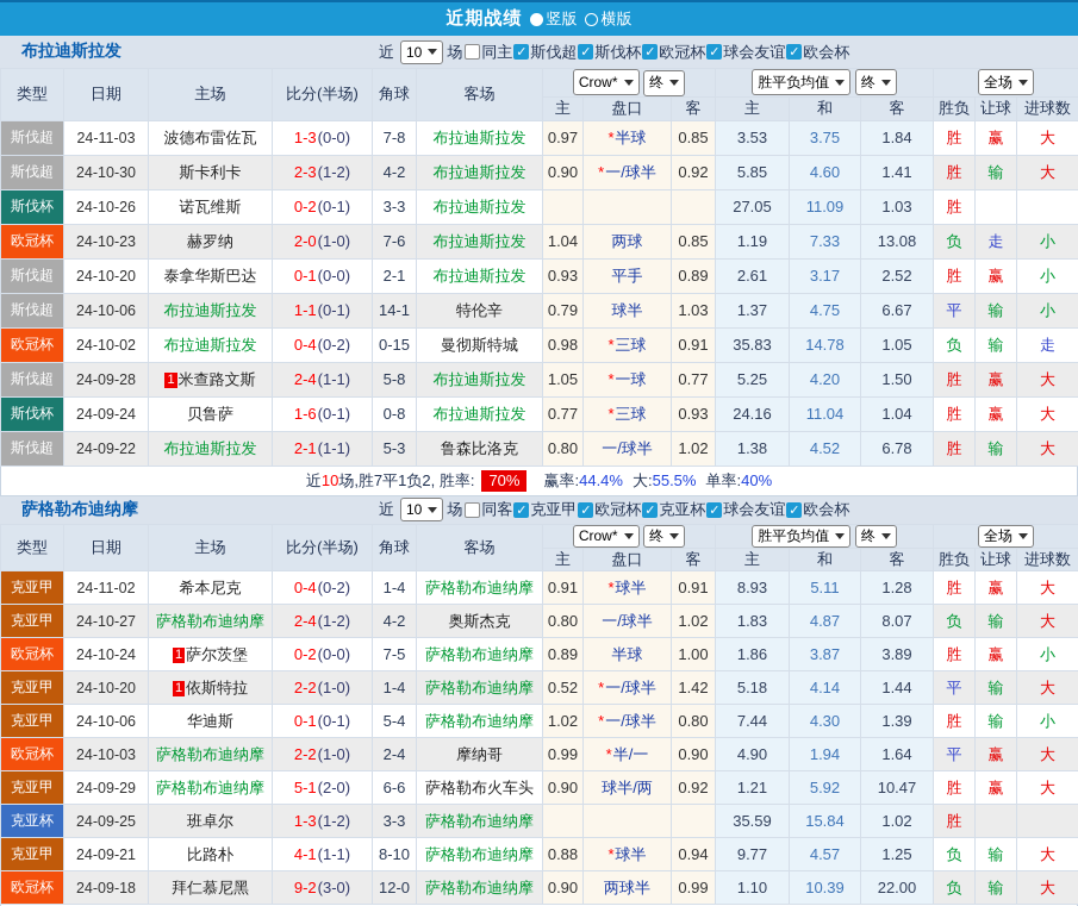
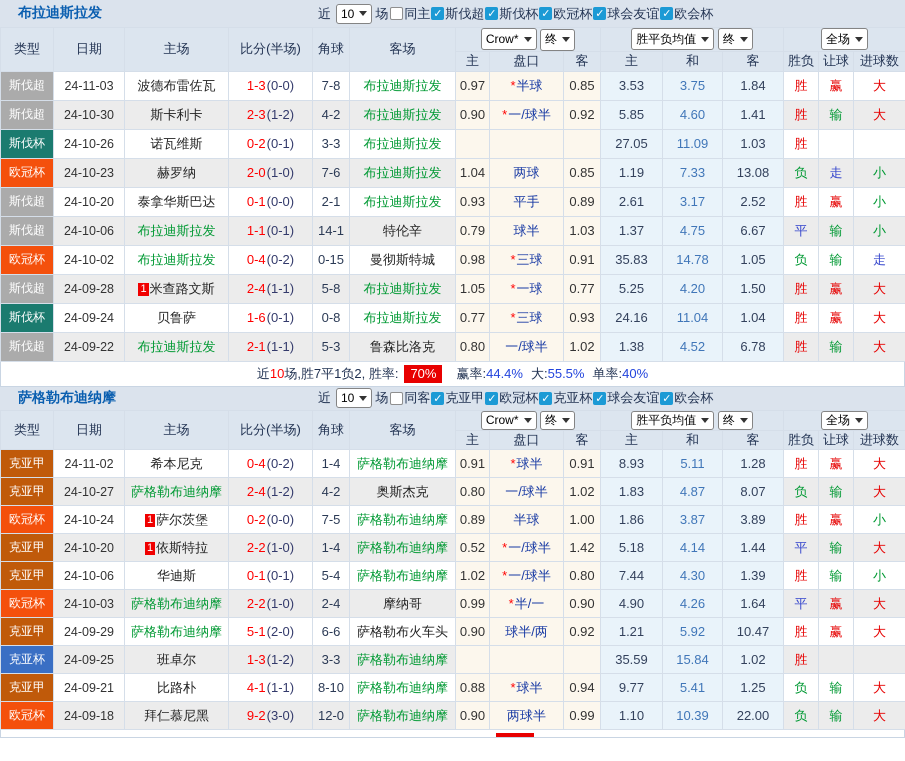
- 近期战绩
- 竖版
- 横版
  布拉迪斯拉发
  近
  10
  场
  同主
  ✓
  斯伐超
  ✓
  斯伐杯
  ✓
  欧冠杯
  ✓
  球会友谊
  ✓
  欧会杯
  类型	日期	主场	比分(半场)	角球	客场	Crow* 终	胜平负均值 终	全场
  主	盘口	客	主	和	客	胜负	让球	进球数
  斯伐超	24-11-03	波德布雷佐瓦	1-3(0-0)	7-8	布拉迪斯拉发	0.97	*半球	0.85	3.53	3.75	1.84	胜	赢	大
  斯伐超	24-10-30	斯卡利卡	2-3(1-2)	4-2	布拉迪斯拉发	0.90	*一/球半	0.92	5.85	4.60	1.41	胜	输	大
  斯伐杯	24-10-26	诺瓦维斯	0-2(0-1)	3-3	布拉迪斯拉发				27.05	11.09	1.03	胜
  欧冠杯	24-10-23	赫罗纳	2-0(1-0)	7-6	布拉迪斯拉发	1.04	两球	0.85	1.19	7.33	13.08	负	走	小
  斯伐超	24-10-20	泰拿华斯巴达	0-1(0-0)	2-1	布拉迪斯拉发	0.93	平手	0.89	2.61	3.17	2.52	胜	赢	小
  斯伐超	24-10-06	布拉迪斯拉发	1-1(0-1)	14-1	特伦辛	0.79	球半	1.03	1.37	4.75	6.67	平	输	小
  欧冠杯	24-10-02	布拉迪斯拉发	0-4(0-2)	0-15	曼彻斯特城	0.98	*三球	0.91	35.83	14.78	1.05	负	输	走
  斯伐超	24-09-28	1 米查路文斯	2-4(1-1)	5-8	布拉迪斯拉发	1.05	*一球	0.77	5.25	4.20	1.50	胜	赢	大
  斯伐杯	24-09-24	贝鲁萨	1-6(0-1)	0-8	布拉迪斯拉发	0.77	*三球	0.93	24.16	11.04	1.04	胜	赢	大
  斯伐超	24-09-22	布拉迪斯拉发	2-1(1-1)	5-3	鲁森比洛克	0.80	一/球半	1.02	1.38	4.52	6.78	胜	输	大
  近10场,胜7平1负2, 胜率: 70% 赢率:44.4% 大:55.5% 单率:40%
  萨格勒布迪纳摩
  近
  10
  场
  同客
  ✓
  克亚甲
  ✓
  欧冠杯
  ✓
  克亚杯
  ✓
  球会友谊
  ✓
  欧会杯
  类型	日期	主场	比分(半场)	角球	客场	Crow* 终	胜平负均值 终	全场
  主	盘口	客	主	和	客	胜负	让球	进球数
  克亚甲	24-11-02	希本尼克	0-4(0-2)	1-4	萨格勒布迪纳摩	0.91	*球半	0.91	8.93	5.11	1.28	胜	赢	大
  克亚甲	24-10-27	萨格勒布迪纳摩	2-4(1-2)	4-2	奥斯杰克	0.80	一/球半	1.02	1.83	4.87	8.07	负	输	大
  欧冠杯	24-10-24	1 萨尔茨堡	0-2(0-0)	7-5	萨格勒布迪纳摩	0.89	半球	1.00	1.86	3.87	3.89	胜	赢	小
  克亚甲	24-10-20	1 依斯特拉	2-2(1-0)	1-4	萨格勒布迪纳摩	0.52	*一/球半	1.42	5.18	4.14	1.44	平	输	大
  克亚甲	24-10-06	华迪斯	0-1(0-1)	5-4	萨格勒布迪纳摩	1.02	*一/球半	0.80	7.44	4.30	1.39	胜	输	小
- 欧冠杯	24-10-03	萨格勒布迪纳摩	2-2(1-0)	2-4	摩纳哥	0.99	*半/一	0.90	4.90	1.94	1.64	平	赢	大
+ 欧冠杯	24-10-03	萨格勒布迪纳摩	2-2(1-0)	2-4	摩纳哥	0.99	*半/一	0.90	4.90	4.26	1.64	平	赢	大
  克亚甲	24-09-29	萨格勒布迪纳摩	5-1(2-0)	6-6	萨格勒布火车头	0.90	球半/两	0.92	1.21	5.92	10.47	胜	赢	大
  克亚杯	24-09-25	班卓尔	1-3(1-2)	3-3	萨格勒布迪纳摩				35.59	15.84	1.02	胜
- 克亚甲	24-09-21	比路朴	4-1(1-1)	8-10	萨格勒布迪纳摩	0.88	*球半	0.94	9.77	4.57	1.25	负	输	大
+ 克亚甲	24-09-21	比路朴	4-1(1-1)	8-10	萨格勒布迪纳摩	0.88	*球半	0.94	9.77	5.41	1.25	负	输	大
  欧冠杯	24-09-18	拜仁慕尼黑	9-2(3-0)	12-0	萨格勒布迪纳摩	0.90	两球半	0.99	1.10	10.39	22.00	负	输	大
